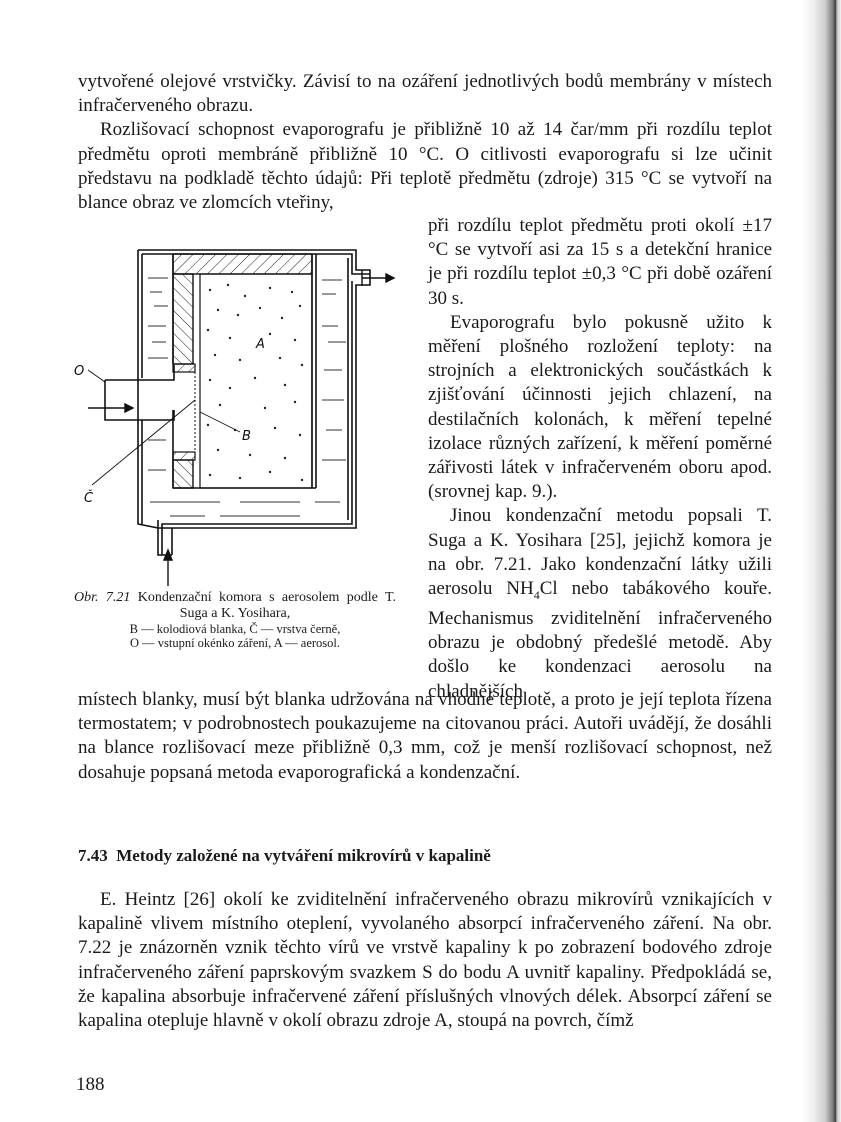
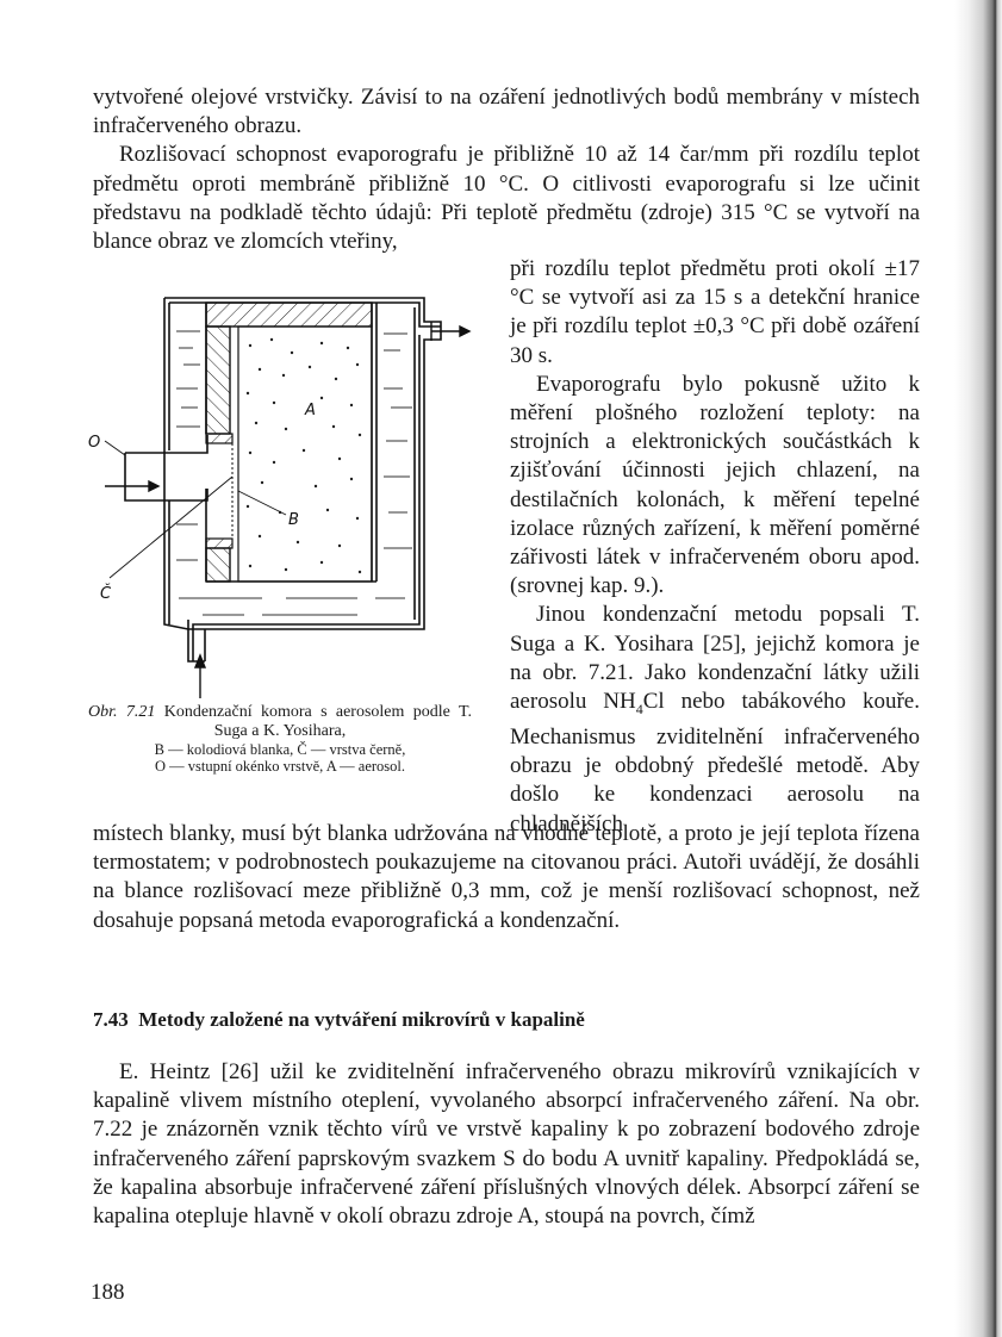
  vytvořené olejové vrstvičky. Závisí to na ozáření jednotlivých bodů membrány v místech infračerveného obrazu.
  Rozlišovací schopnost evaporografu je přibližně 10 až 14 čar/mm při rozdílu teplot předmětu oproti membráně přibližně 10 °C. O citlivosti evaporografu si lze učinit představu na podkladě těchto údajů: Při teplotě předmětu (zdroje) 315 °C se vytvoří na blance obraz ve zlomcích vteřiny,
  při rozdílu teplot předmětu proti okolí ±17 °C se vytvoří asi za 15 s a detekční hranice je při rozdílu teplot ±0,3 °C při době ozáření 30 s.
  Evaporografu bylo pokusně užito k měření plošného rozložení teploty: na strojních a elektronických součástkách k zjišťování účinnosti jejich chlazení, na destilačních kolonách, k měření tepelné izolace různých zařízení, k měření poměrné zářivosti látek v infračerveném oboru apod. (srovnej kap. 9.).
  Jinou kondenzační metodu popsali T. Suga a K. Yosihara [25], jejichž komora je na obr. 7.21. Jako kondenzační látky užili aerosolu NH4Cl nebo tabákového kouře. Mechanismus zviditelnění infračerveného obrazu je obdobný předešlé metodě. Aby došlo ke kondenzaci aerosolu na chladnějších
  A
  B
  Č
  O
  Obr. 7.21 Kondenzační komora s aerosolem podle T. Suga a K. Yosihara,
  B — kolodiová blanka, Č — vrstva černě,
- O — vstupní okénko záření, A — aerosol.
+ O — vstupní okénko vrstvě, A — aerosol.
  místech blanky, musí být blanka udržována na vhodné teplotě, a proto je její teplota řízena termostatem; v podrobnostech poukazujeme na citovanou práci. Autoři uvádějí, že dosáhli na blance rozlišovací meze přibližně 0,3 mm, což je menší rozlišovací schopnost, než dosahuje popsaná metoda evaporografická a kondenzační.
  7.43 Metody založené na vytváření mikrovírů v kapalině
- E. Heintz [26] okolí ke zviditelnění infračerveného obrazu mikrovírů vznikajících v kapalině vlivem místního oteplení, vyvolaného absorpcí infračerveného záření. Na obr. 7.22 je znázorněn vznik těchto vírů ve vrstvě kapaliny k po zobrazení bodového zdroje infračerveného záření paprskovým svazkem S do bodu A uvnitř kapaliny. Předpokládá se, že kapalina absorbuje infračervené záření příslušných vlnových délek. Absorpcí záření se kapalina otepluje hlavně v okolí obrazu zdroje A, stoupá na povrch, čímž
+ E. Heintz [26] užil ke zviditelnění infračerveného obrazu mikrovírů vznikajících v kapalině vlivem místního oteplení, vyvolaného absorpcí infračerveného záření. Na obr. 7.22 je znázorněn vznik těchto vírů ve vrstvě kapaliny k po zobrazení bodového zdroje infračerveného záření paprskovým svazkem S do bodu A uvnitř kapaliny. Předpokládá se, že kapalina absorbuje infračervené záření příslušných vlnových délek. Absorpcí záření se kapalina otepluje hlavně v okolí obrazu zdroje A, stoupá na povrch, čímž
  188
